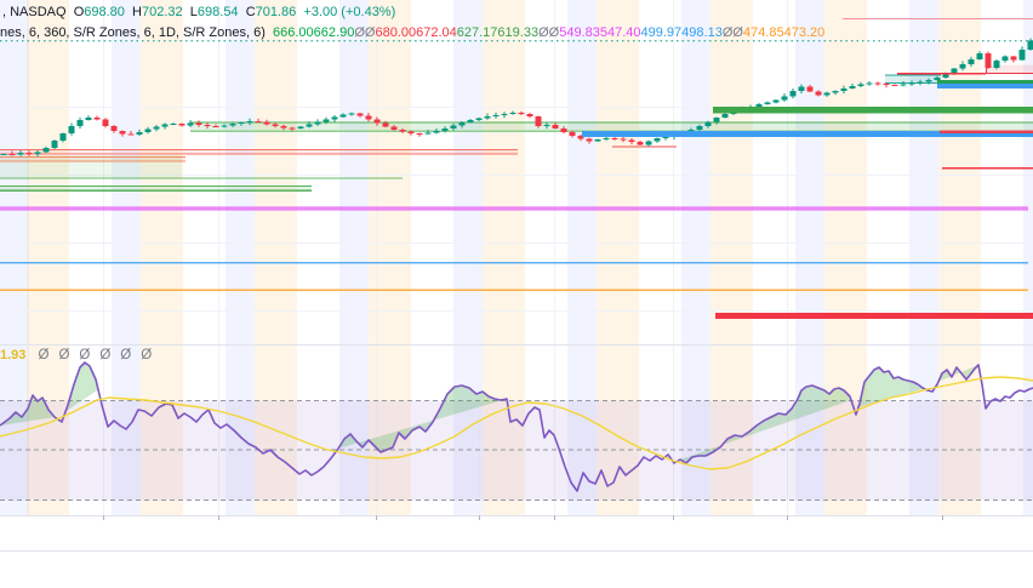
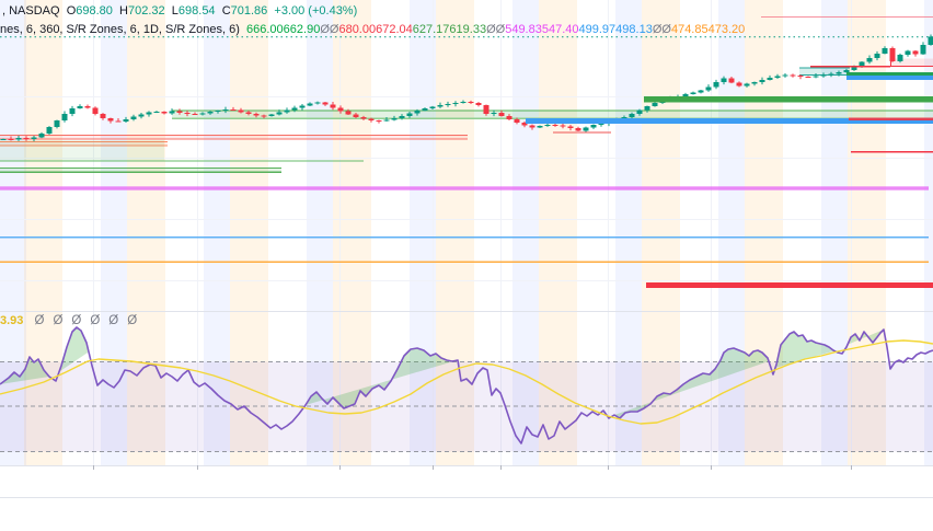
  , NASDAQ O698.80 H702.32 L698.54 C701.86 +3.00 (+0.43%)
  nes, 6, 360, S/R Zones, 6, 1D, S/R Zones, 6) 666.00662.90ØØ680.00672.04627.17619.33ØØ549.83547.40499.97498.13ØØ474.85473.20
- 1.93 Ø Ø Ø Ø Ø Ø
+ 3.93 Ø Ø Ø Ø Ø Ø
